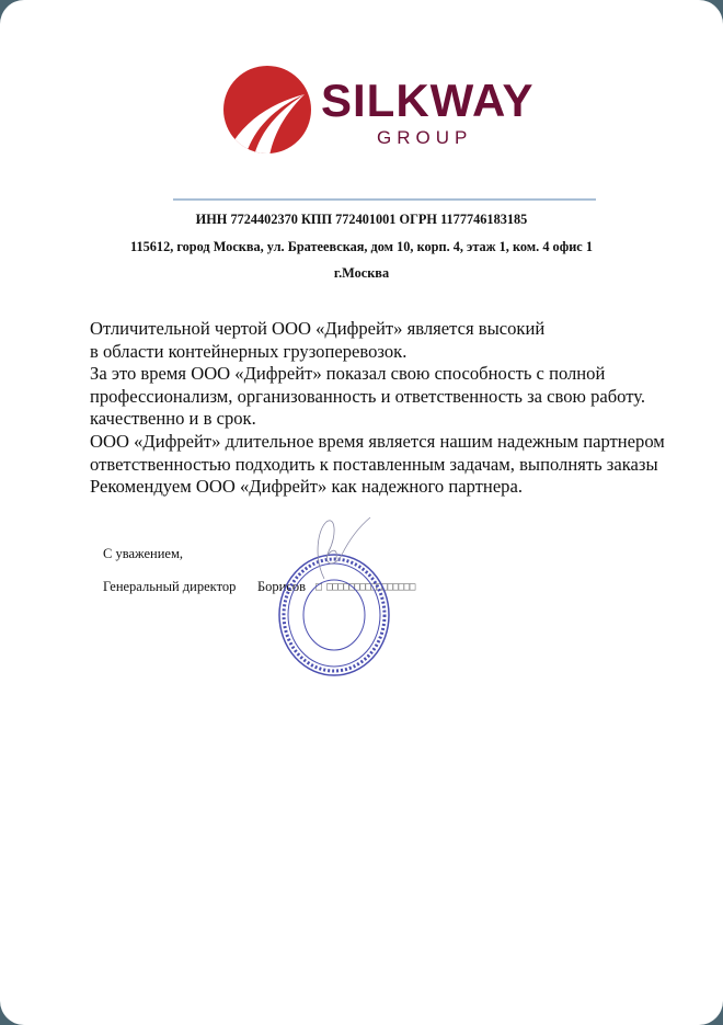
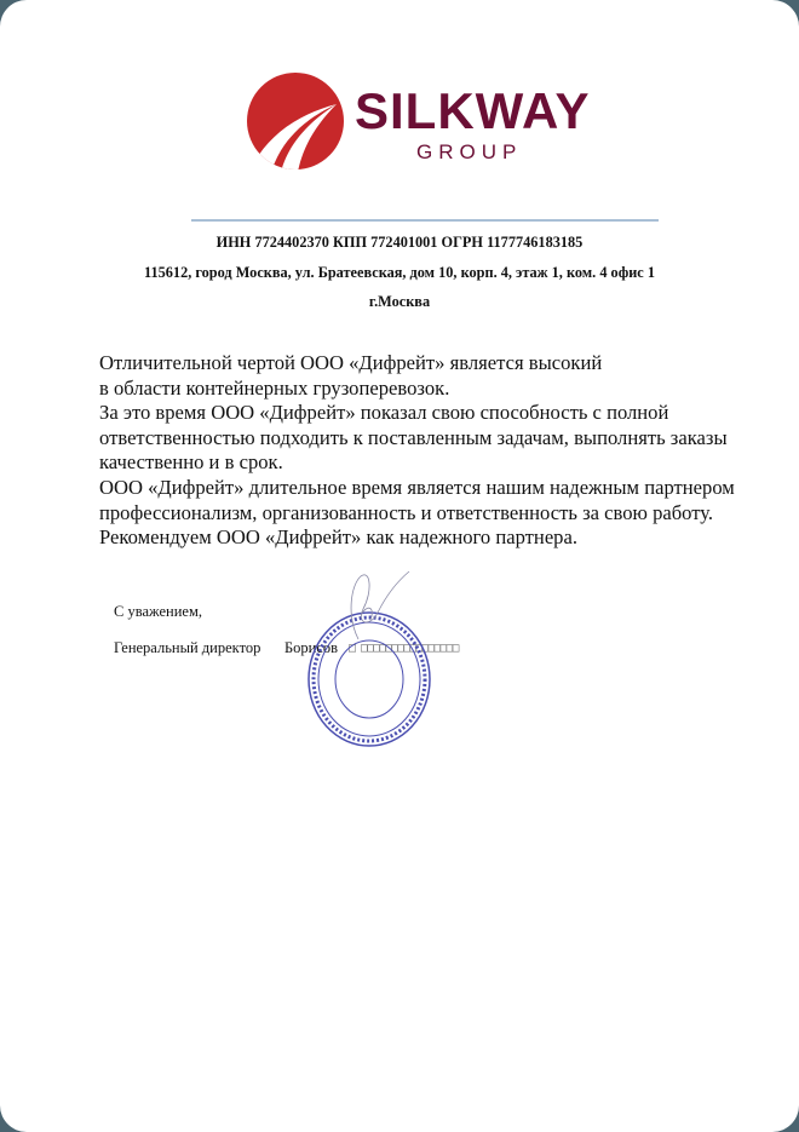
  SILKWAY
  GROUP
  ИНН 7724402370 КПП 772401001 ОГРН 1177746183185
  115612, город Москва, ул. Братеевская, дом 10, корп. 4, этаж 1, ком. 4 офис 1
  г.Москва
  Отличительной чертой ООО «Дифрейт» является высокий
  в области контейнерных грузоперевозок.
  За это время ООО «Дифрейт» показал свою способность с полной
- профессионализм, организованность и ответственность за свою работу.
+ ответственностью подходить к поставленным задачам, выполнять заказы
  качественно и в срок.
  ООО «Дифрейт» длительное время является нашим надежным партнером
- ответственностью подходить к поставленным задачам, выполнять заказы
+ профессионализм, организованность и ответственность за свою работу.
  Рекомендуем ООО «Дифрейт» как надежного партнера.
  С уважением,
  Генеральный директор
  Борисв
  □ □□□□□□□□□□□□□□□
